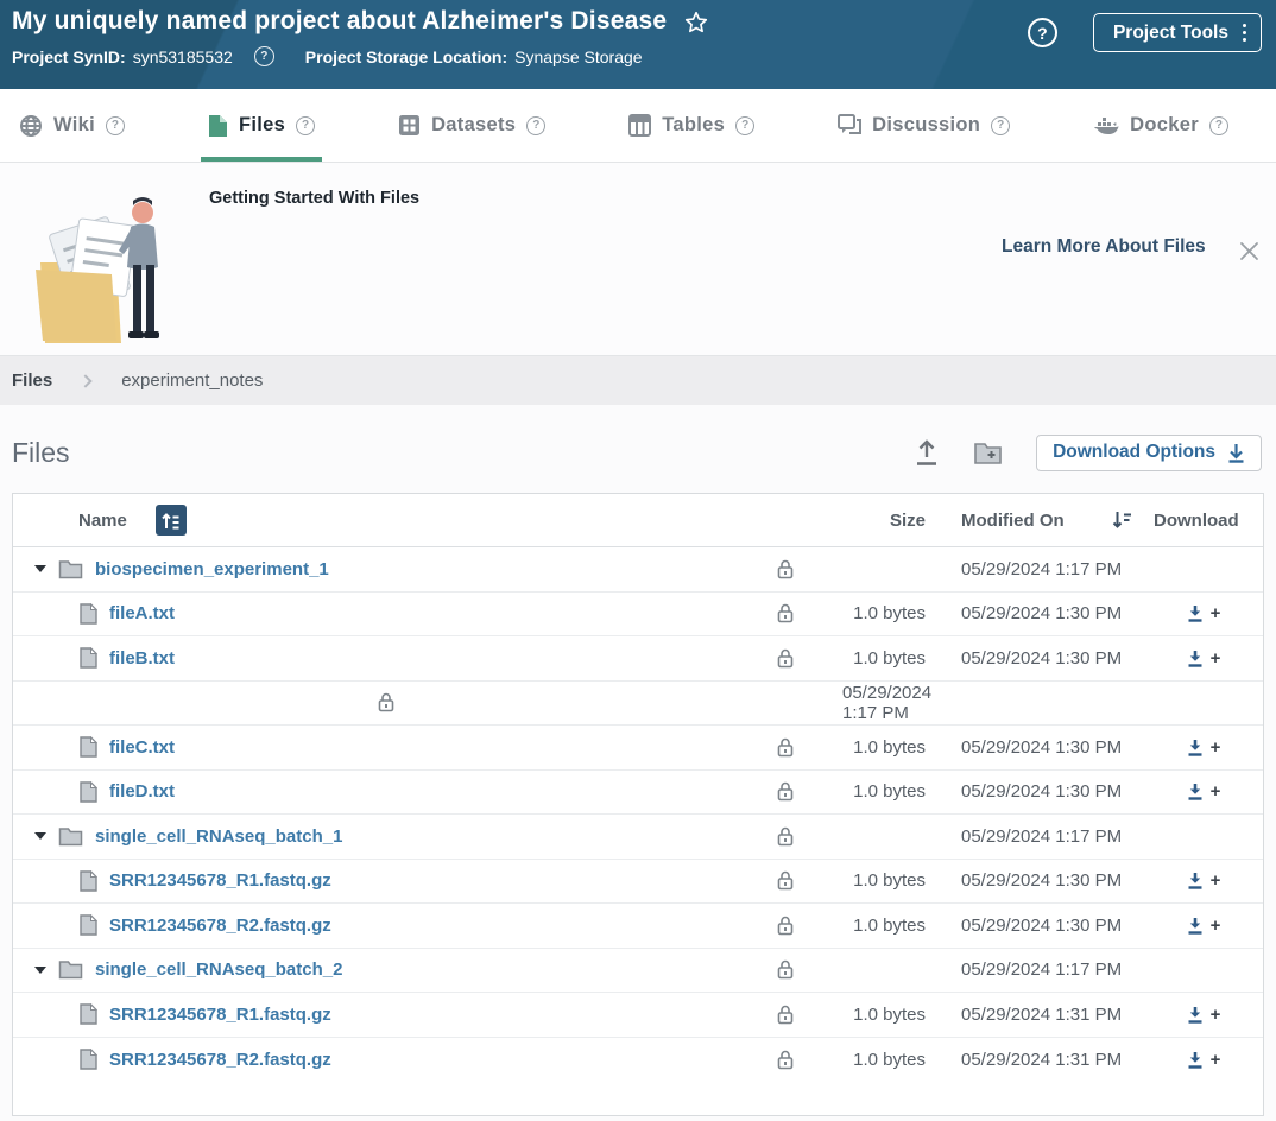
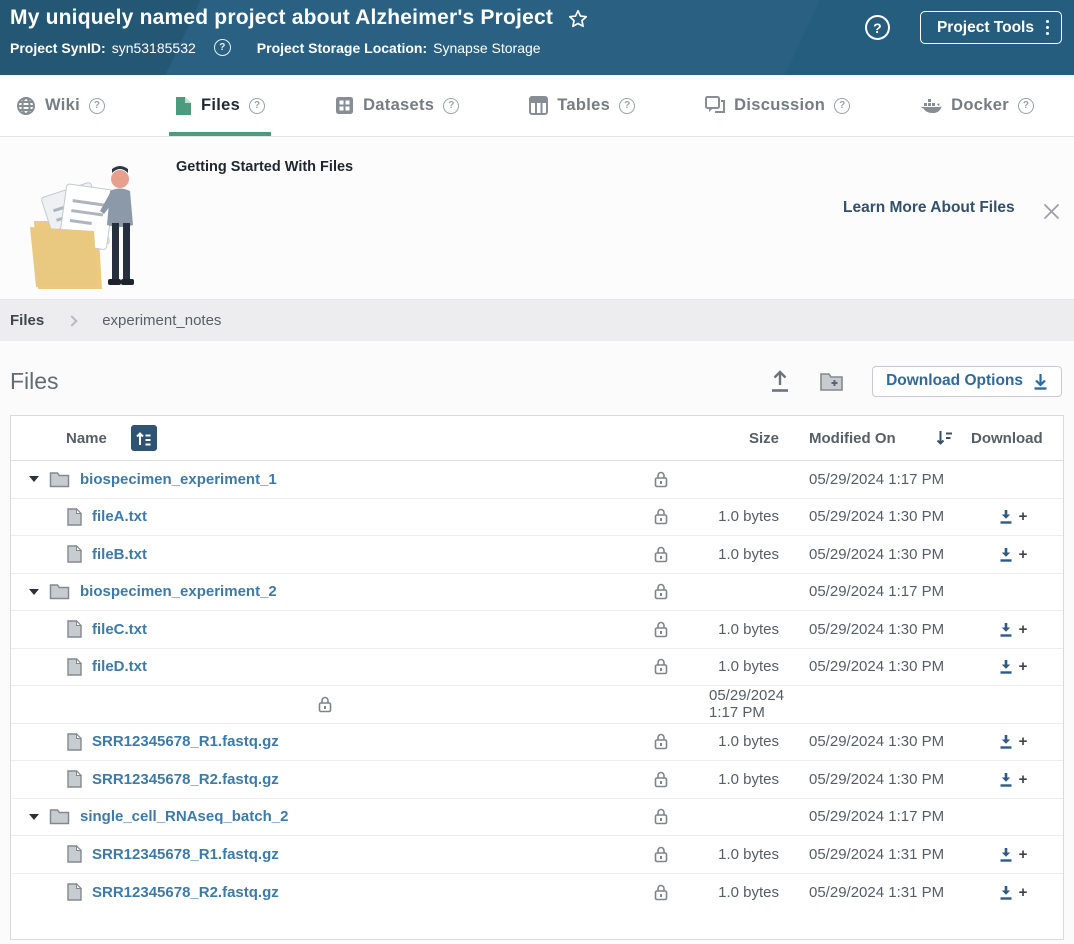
- My uniquely named project about Alzheimer's Disease
+ My uniquely named project about Alzheimer's Project
  Project SynID:
  syn53185532
  ?
  Project Storage Location:
  Synapse Storage
  ?
  Project Tools
  Wiki
  ?
  Files
  ?
  Datasets
  ?
  Tables
  ?
  Discussion
  ?
  Docker
  ?
  Getting Started With Files
  Learn More About Files
  Files
  experiment_notes
  Files
  Download Options
  Name
  Size
  Modified On
  Download
  biospecimen_experiment_1
  05/29/2024 1:17 PM
  fileA.txt
  1.0 bytes
  05/29/2024 1:30 PM
  +
  fileB.txt
  1.0 bytes
  05/29/2024 1:30 PM
  +
+ biospecimen_experiment_2
  05/29/2024 1:17 PM
  fileC.txt
  1.0 bytes
  05/29/2024 1:30 PM
  +
  fileD.txt
  1.0 bytes
  05/29/2024 1:30 PM
  +
- single_cell_RNAseq_batch_1
  05/29/2024 1:17 PM
  SRR12345678_R1.fastq.gz
  1.0 bytes
  05/29/2024 1:30 PM
  +
  SRR12345678_R2.fastq.gz
  1.0 bytes
  05/29/2024 1:30 PM
  +
  single_cell_RNAseq_batch_2
  05/29/2024 1:17 PM
  SRR12345678_R1.fastq.gz
  1.0 bytes
  05/29/2024 1:31 PM
  +
  SRR12345678_R2.fastq.gz
  1.0 bytes
  05/29/2024 1:31 PM
  +
